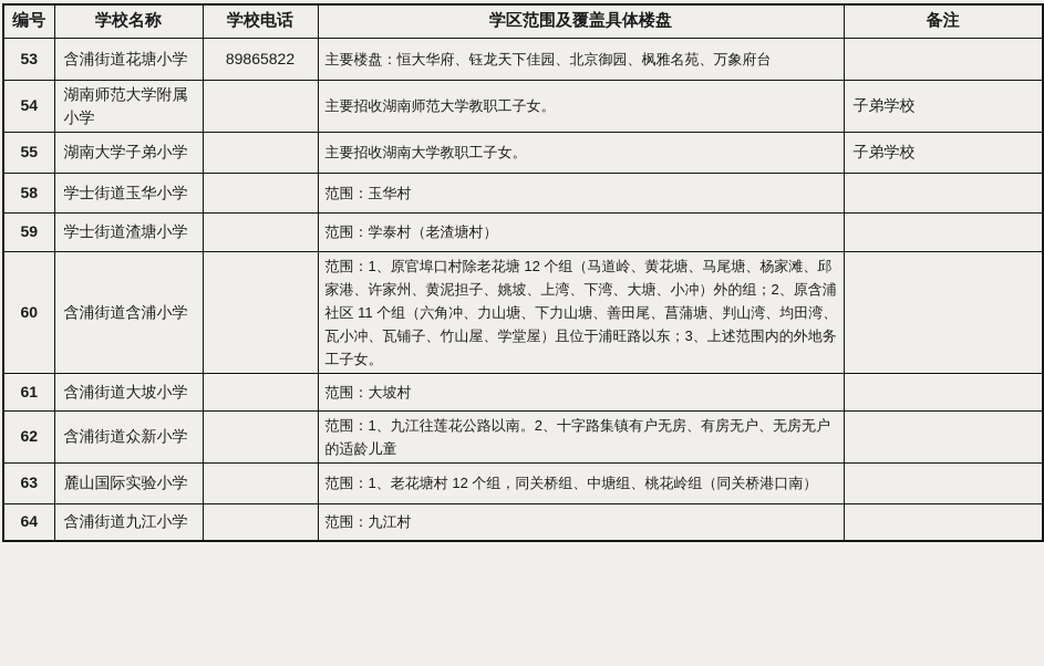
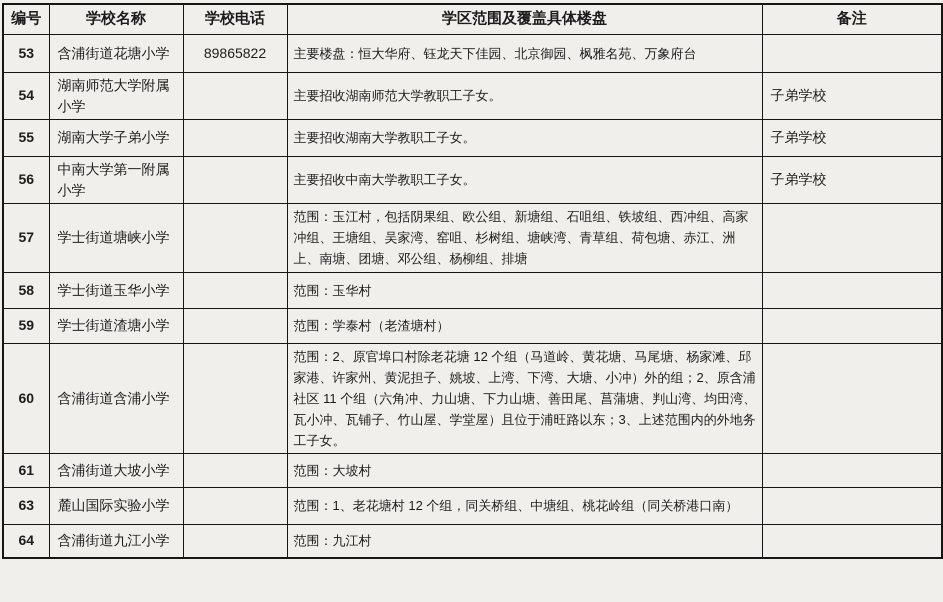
  编号	学校名称	学校电话	学区范围及覆盖具体楼盘	备注
  53	含浦街道花塘小学	89865822	主要楼盘：恒大华府、钰龙天下佳园、北京御园、枫雅名苑、万象府台
  54	湖南师范大学附属小学		主要招收湖南师范大学教职工子女。	子弟学校
  55	湖南大学子弟小学		主要招收湖南大学教职工子女。	子弟学校
+ 56	中南大学第一附属小学		主要招收中南大学教职工子女。	子弟学校
+ 57	学士街道塘峡小学		范围：玉江村，包括阴果组、欧公组、新塘组、石咀组、铁坡组、西冲组、高家冲组、王塘组、吴家湾、窑咀、杉树组、塘峡湾、青草组、荷包塘、赤江、洲上、南塘、团塘、邓公组、杨柳组、排塘
  58	学士街道玉华小学		范围：玉华村
  59	学士街道渣塘小学		范围：学泰村（老渣塘村）
- 60	含浦街道含浦小学		范围：1、原官埠口村除老花塘 12 个组（马道岭、黄花塘、马尾塘、杨家滩、邱家港、许家州、黄泥担子、姚坡、上湾、下湾、大塘、小冲）外的组；2、原含浦社区 11 个组（六角冲、力山塘、下力山塘、善田尾、菖蒲塘、判山湾、均田湾、瓦小冲、瓦铺子、竹山屋、学堂屋）且位于浦旺路以东；3、上述范围内的外地务工子女。
+ 60	含浦街道含浦小学		范围：2、原官埠口村除老花塘 12 个组（马道岭、黄花塘、马尾塘、杨家滩、邱家港、许家州、黄泥担子、姚坡、上湾、下湾、大塘、小冲）外的组；2、原含浦社区 11 个组（六角冲、力山塘、下力山塘、善田尾、菖蒲塘、判山湾、均田湾、瓦小冲、瓦铺子、竹山屋、学堂屋）且位于浦旺路以东；3、上述范围内的外地务工子女。
  61	含浦街道大坡小学		范围：大坡村
- 62	含浦街道众新小学		范围：1、九江往莲花公路以南。2、十字路集镇有户无房、有房无户、无房无户的适龄儿童
  63	麓山国际实验小学		范围：1、老花塘村 12 个组，同关桥组、中塘组、桃花岭组（同关桥港口南）
  64	含浦街道九江小学		范围：九江村
